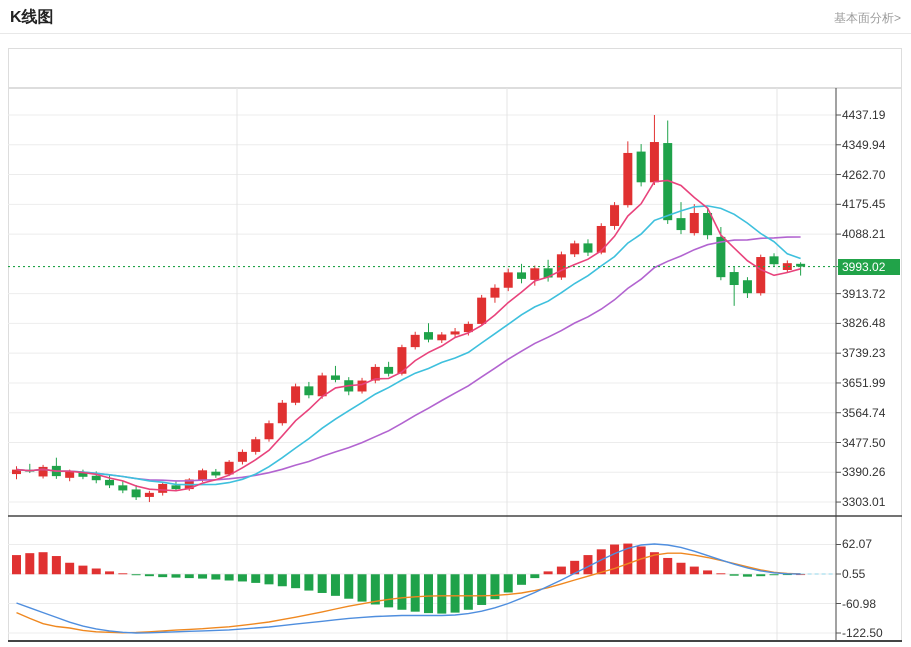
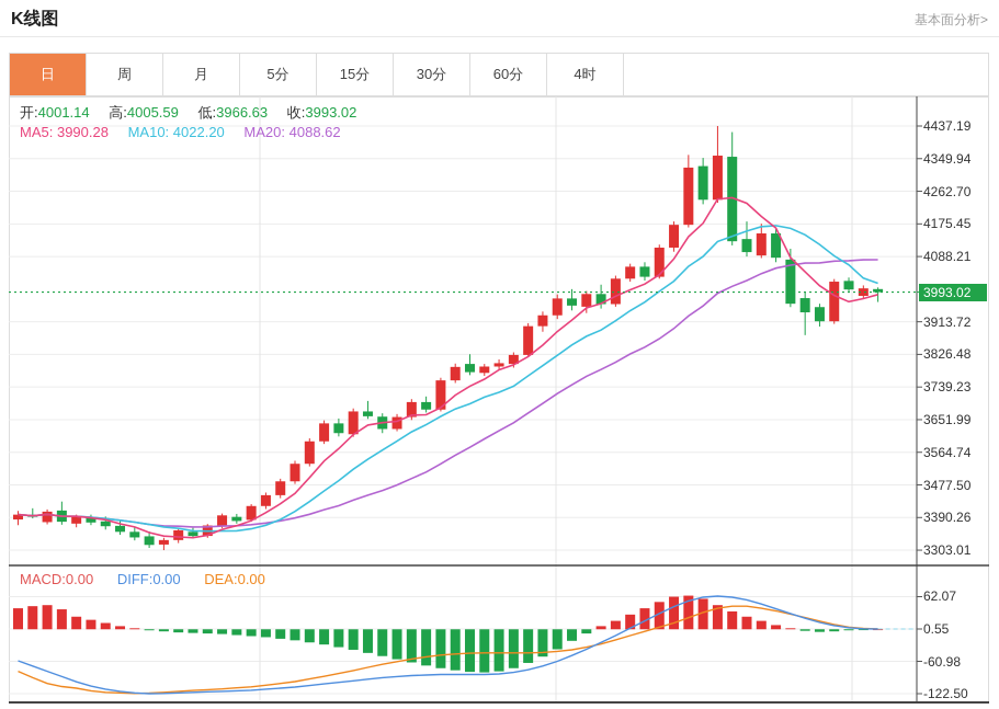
  K线图
  基本面分析>
+ 日
+ 周
+ 月
+ 5分
+ 15分
+ 30分
+ 60分
+ 4时
+ 开:4001.14 高:4005.59 低:3966.63 收:3993.02
+ MA5: 3990.28 MA10: 4022.20 MA20: 4088.62
+ MACD:0.00 DIFF:0.00 DEA:0.00
  3993.02
  4437.19
  4349.94
  4262.70
  4175.45
  4088.21
  3913.72
  3826.48
  3739.23
  3651.99
  3564.74
  3477.50
  3390.26
  3303.01
  62.07
  0.55
  -60.98
  -122.50
